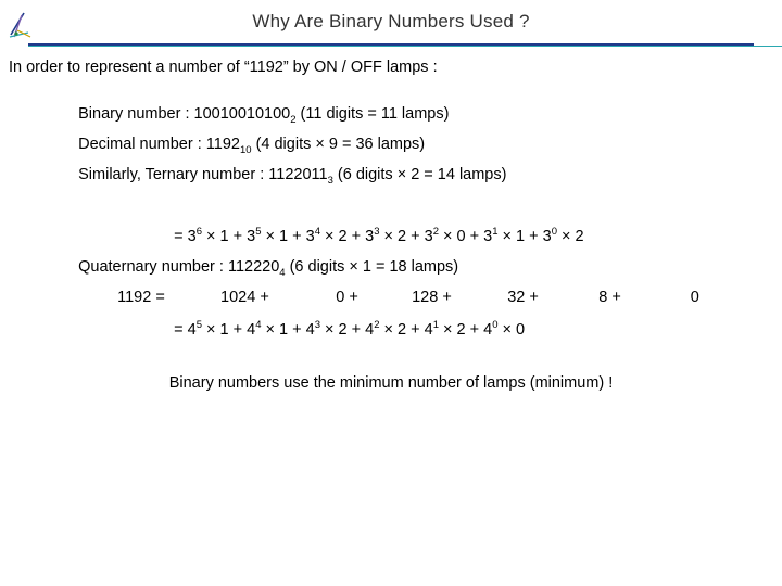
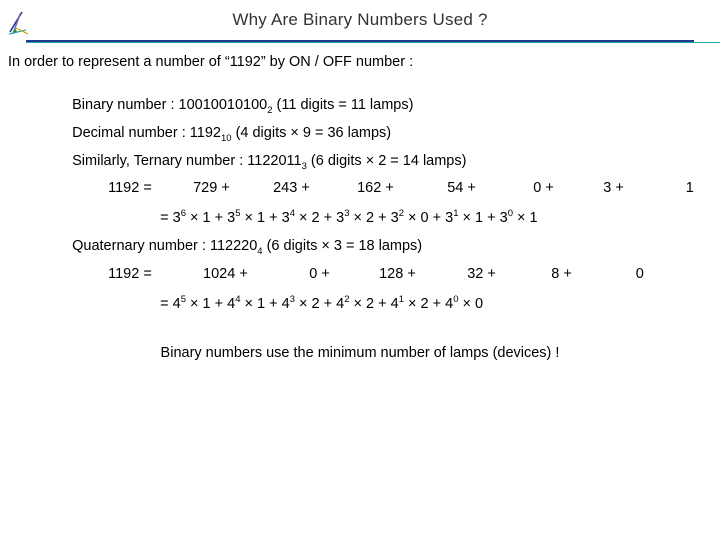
  Why Are Binary Numbers Used ?
- In order to represent a number of “1192” by ON / OFF lamps :
+ In order to represent a number of “1192” by ON / OFF number :
  Binary number : 100100101002 (11 digits = 11 lamps)
  Decimal number : 119210 (4 digits × 9 = 36 lamps)
  Similarly, Ternary number : 11220113 (6 digits × 2 = 14 lamps)
+ 1192 = 729 + 243 + 162 + 54 + 0 + 3 + 1
- = 36 × 1 + 35 × 1 + 34 × 2 + 33 × 2 + 32 × 0 + 31 × 1 + 30 × 2
+ = 36 × 1 + 35 × 1 + 34 × 2 + 33 × 2 + 32 × 0 + 31 × 1 + 30 × 1
- Quaternary number : 1122204 (6 digits × 1 = 18 lamps)
+ Quaternary number : 1122204 (6 digits × 3 = 18 lamps)
  1192 = 1024 + 0 + 128 + 32 + 8 + 0
  = 45 × 1 + 44 × 1 + 43 × 2 + 42 × 2 + 41 × 2 + 40 × 0
- Binary numbers use the minimum number of lamps (minimum) !
+ Binary numbers use the minimum number of lamps (devices) !
